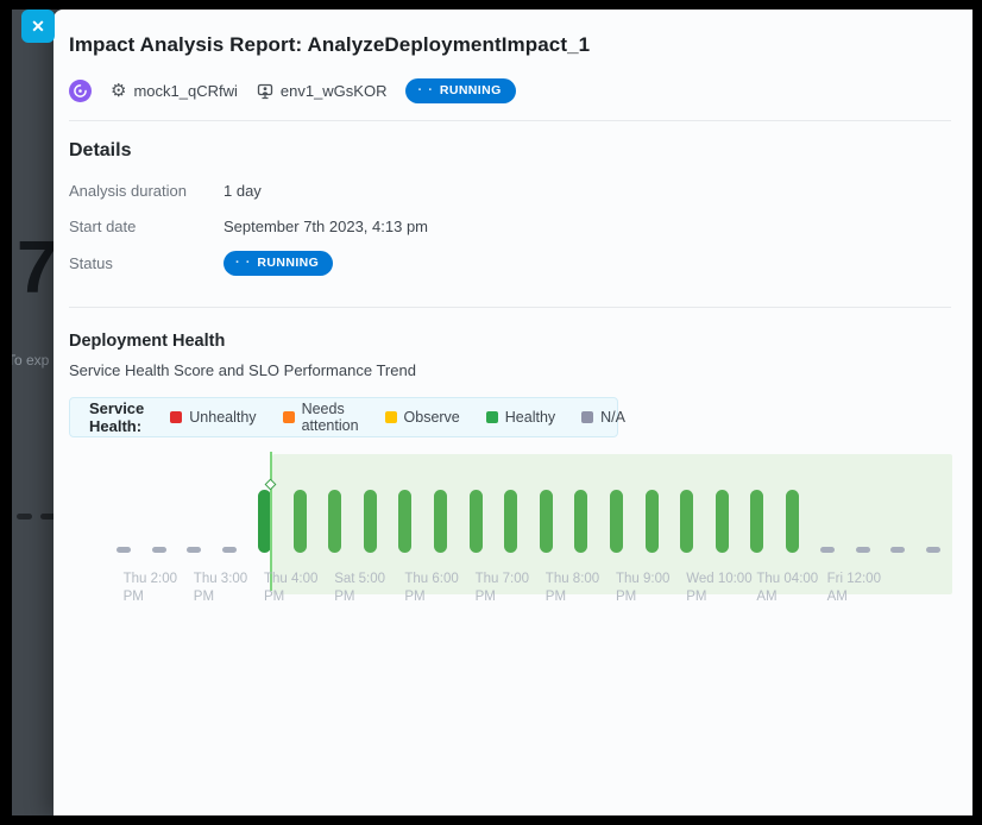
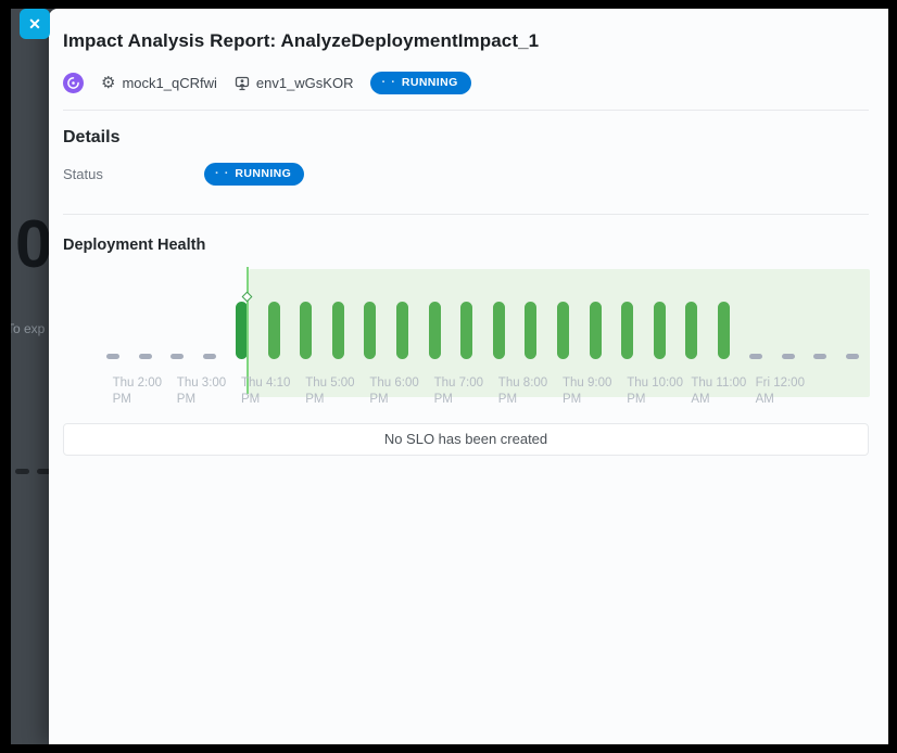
- 7
+ 0
  o exp
  Impact Analysis Report: AnalyzeDeploymentImpact_1
  ⚙
  mock1_qCRfwi
  env1_wGsKOR
  · ·
  RUNNING
  Details
- Analysis duration
- 1 day
- Start date
- September 7th 2023, 4:13 pm
  Status
  · ·
  RUNNING
  Deployment Health
- Service Health Score and SLO Performance Trend
- Service Health:
- Unhealthy
- Needs attention
- Observe
- Healthy
- N/A
  Thu 2:00
  PM
  Thu 3:00
  PM
- Thu 4:00
+ Thu 4:10
  PM
- Sat 5:00
+ Thu 5:00
  PM
  Thu 6:00
  PM
  Thu 7:00
  PM
  Thu 8:00
  PM
  Thu 9:00
  PM
- Wed 10:00
+ Thu 10:00
  PM
- Thu 04:00
+ Thu 11:00
  AM
  Fri 12:00
  AM
+ No SLO has been created
  ✕
